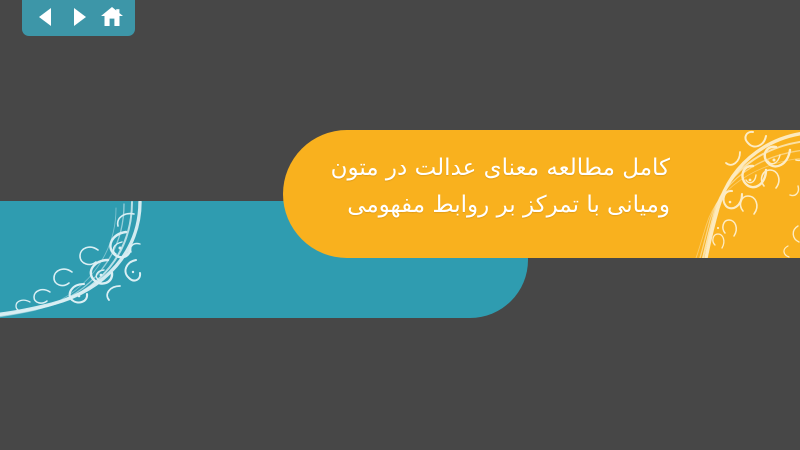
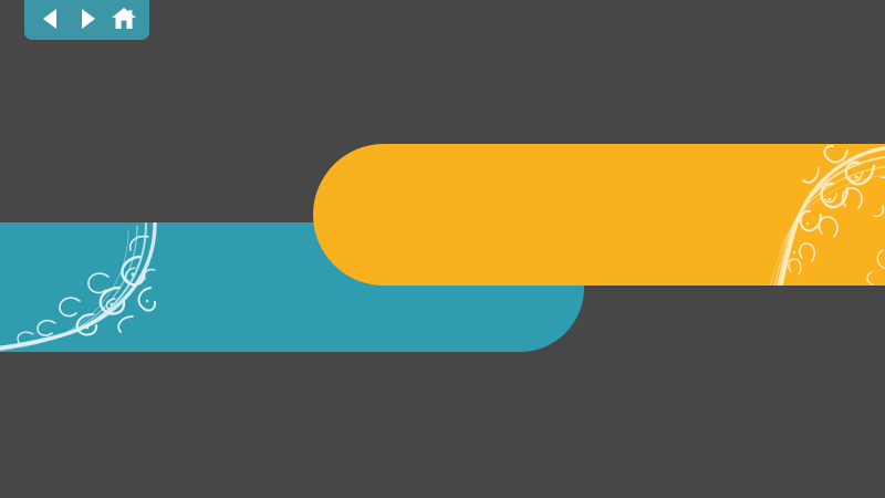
- کامل مطالعه معنای عدالت در متون
- ومیانی با تمرکز بر روابط مفهومی
